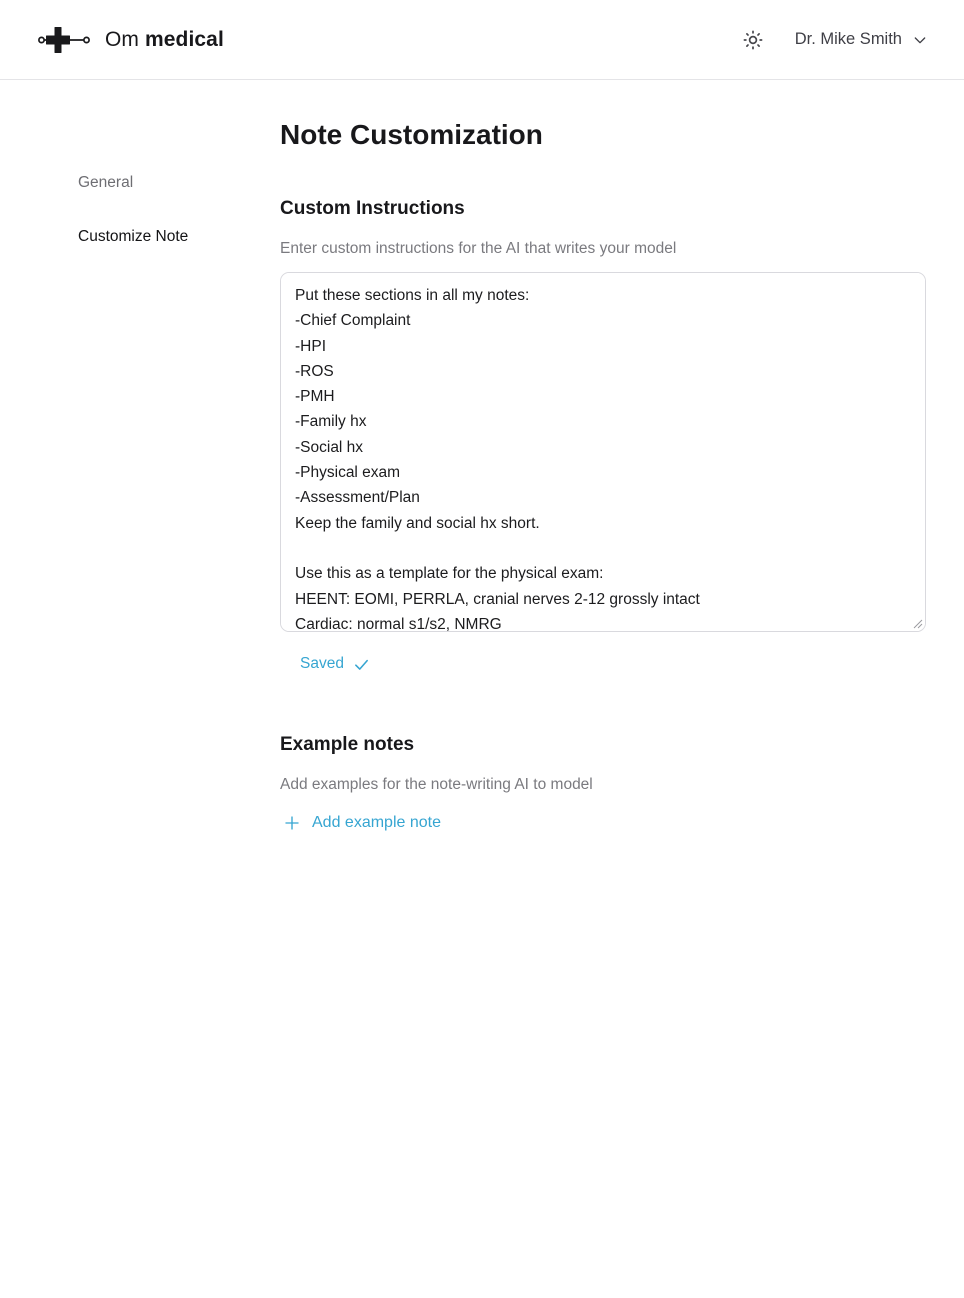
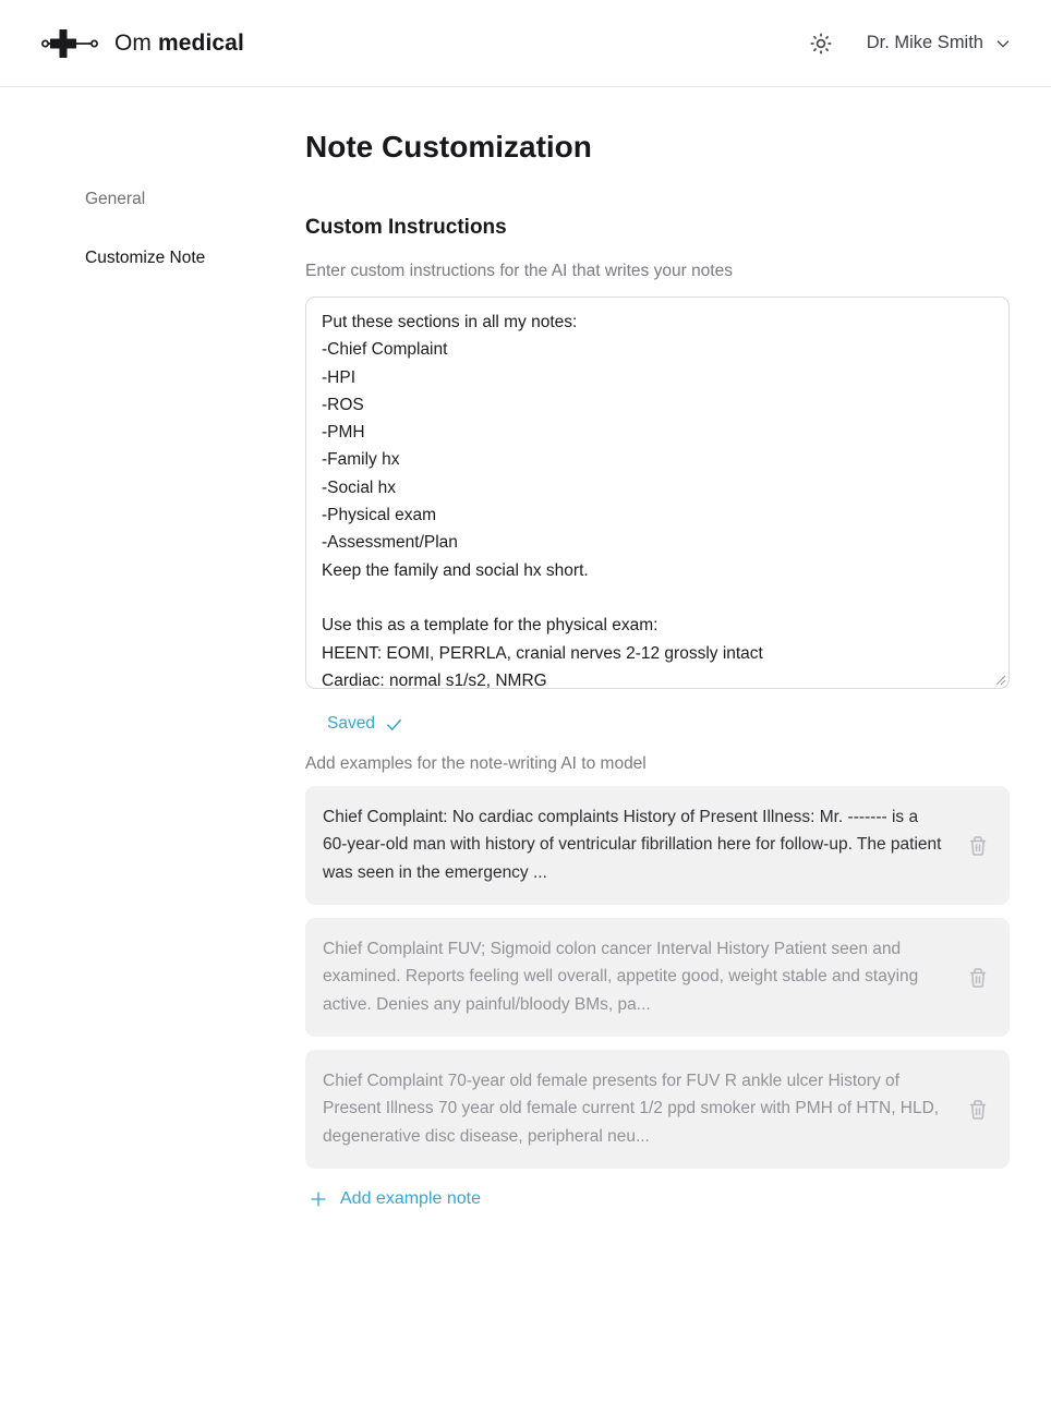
  Om medical
  Dr. Mike Smith
  General
  Customize Note
  Note Customization
  Custom Instructions
- Enter custom instructions for the AI that writes your model
+ Enter custom instructions for the AI that writes your notes
  Put these sections in all my notes:
  -Chief Complaint
  -HPI
  -ROS
  -PMH
  -Family hx
  -Social hx
  -Physical exam
  -Assessment/Plan
  Keep the family and social hx short.
  Use this as a template for the physical exam:
  HEENT: EOMI, PERRLA, cranial nerves 2-12 grossly intact
  Saved
- Example notes
  Add examples for the note-writing AI to model
+ Chief Complaint: No cardiac complaints History of Present Illness: Mr. ------- is a 60-year-old man with history of ventricular fibrillation here for follow-up. The patient was seen in the emergency ...
+ Chief Complaint FUV; Sigmoid colon cancer Interval History Patient seen and examined. Reports feeling well overall, appetite good, weight stable and staying active. Denies any painful/bloody BMs, pa...
+ Chief Complaint 70-year old female presents for FUV R ankle ulcer History of Present Illness 70 year old female current 1/2 ppd smoker with PMH of HTN, HLD, degenerative disc disease, peripheral neu...
  Add example note
